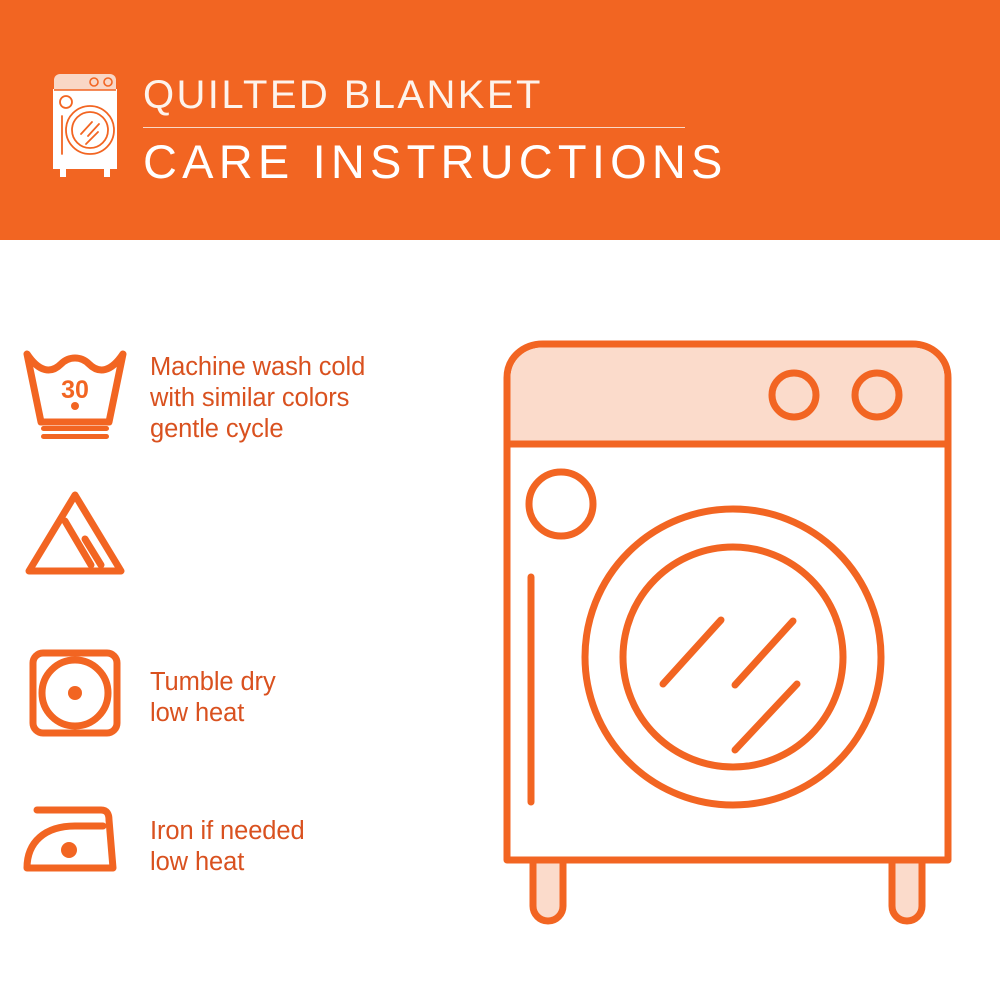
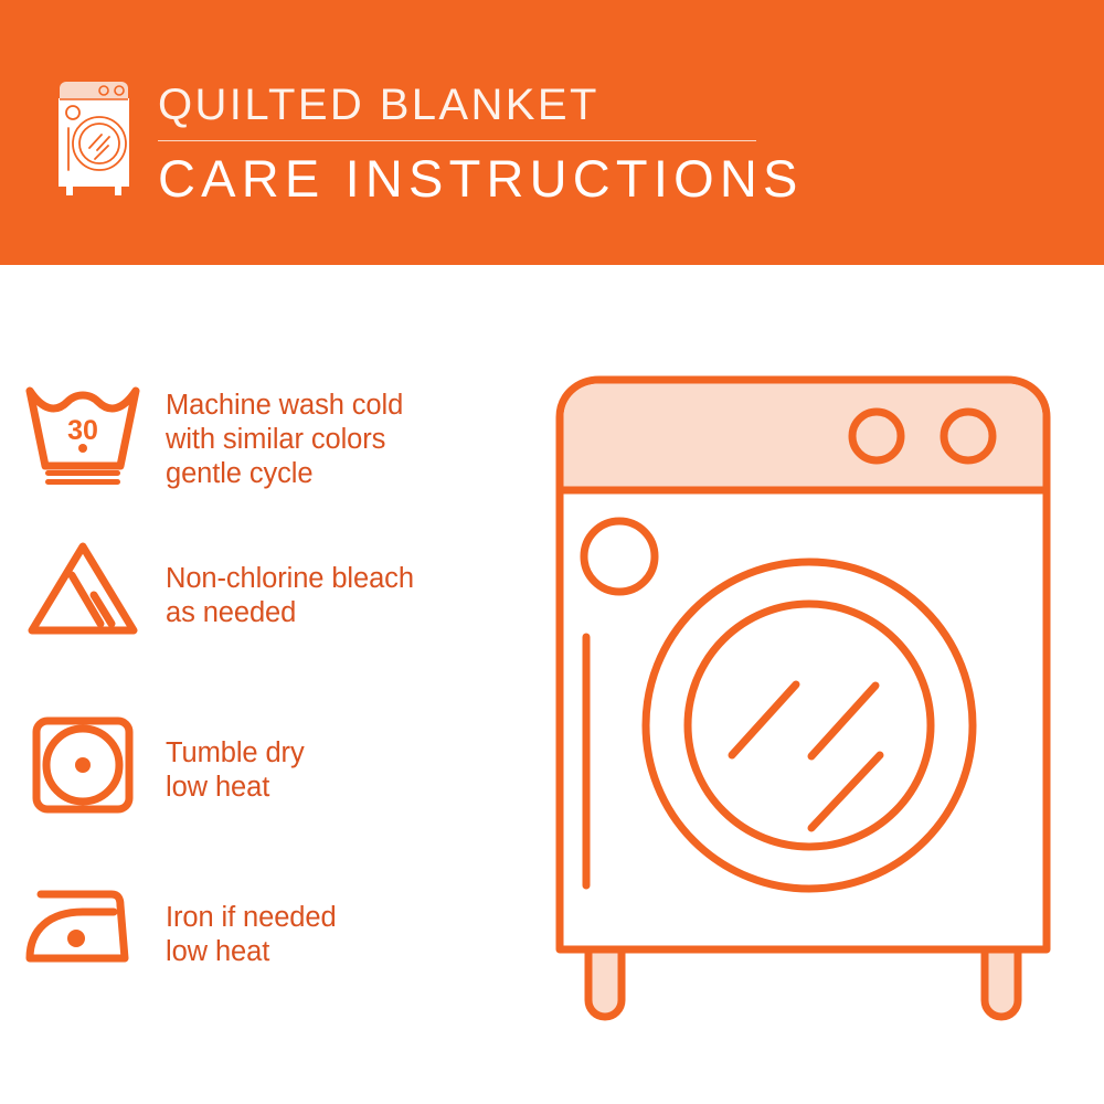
  QUILTED BLANKET
  CARE INSTRUCTIONS
  30
  Machine wash cold
  with similar colors
  gentle cycle
+ Non-chlorine bleach
+ as needed
  Tumble dry
  low heat
  Iron if needed
  low heat
